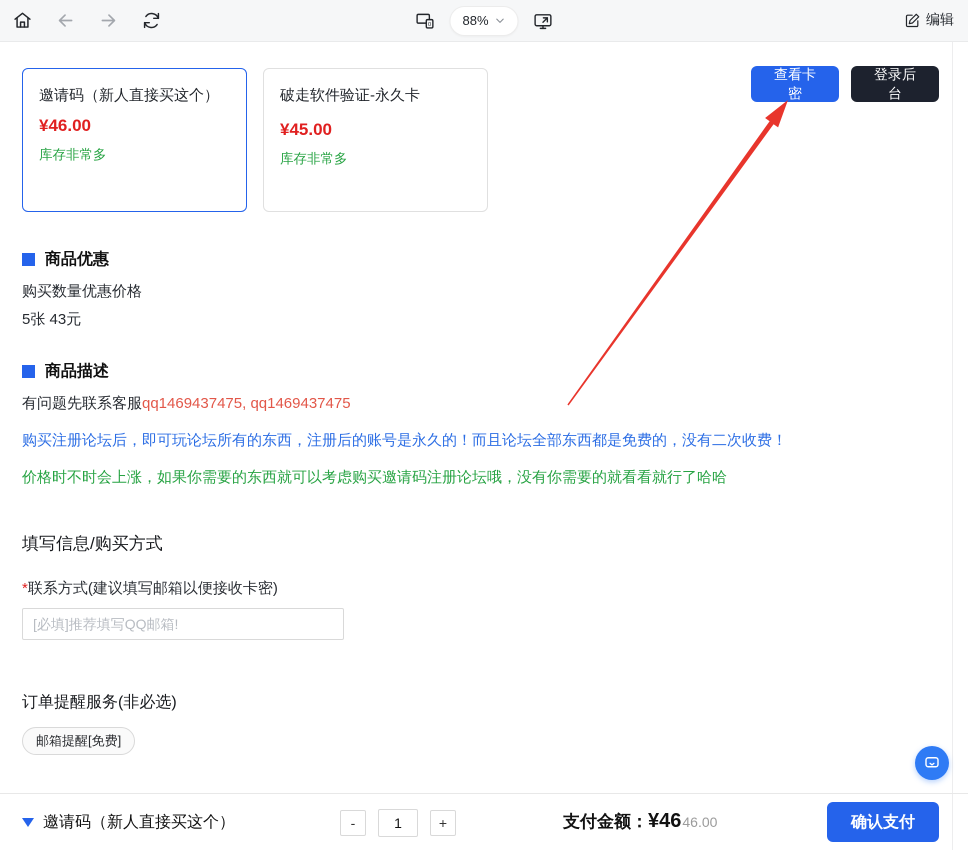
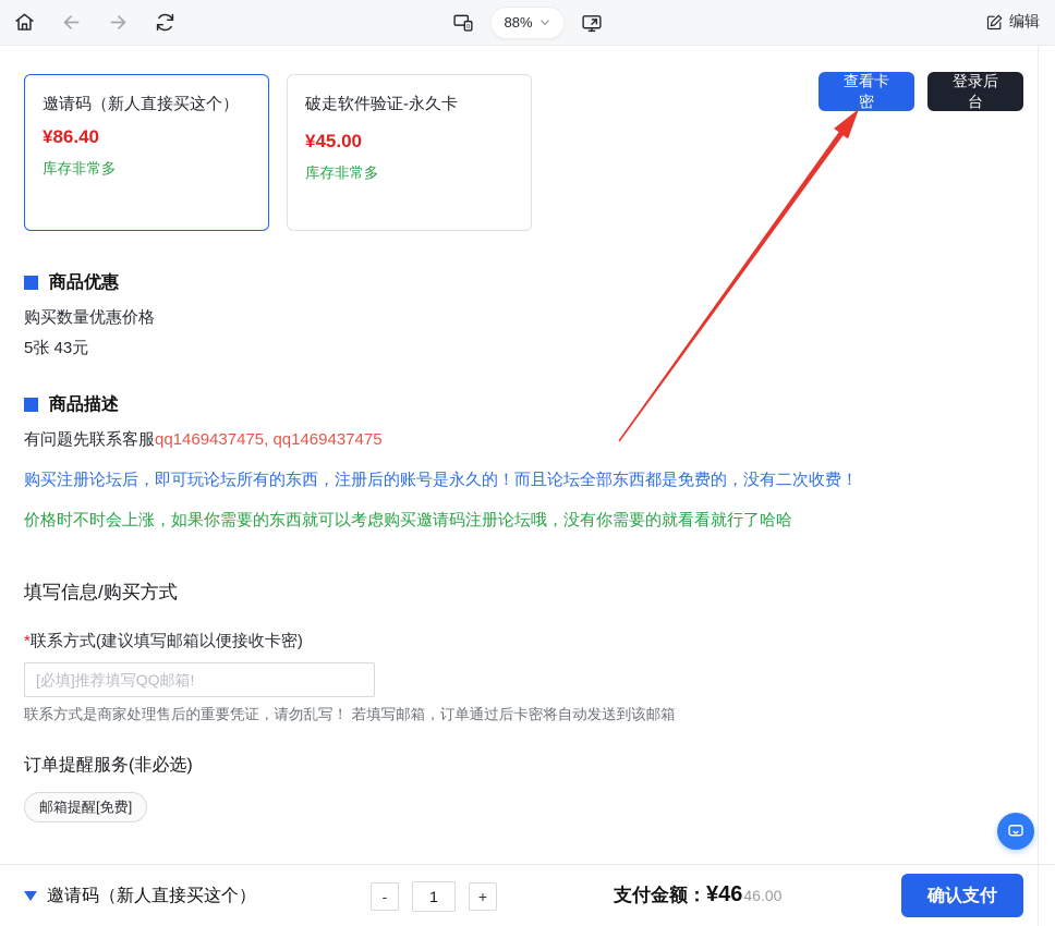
  88%
  编辑
  邀请码（新人直接买这个）
- ¥46.00
+ ¥86.40
  库存非常多
  破走软件验证-永久卡
  ¥45.00
  库存非常多
  查看卡密
  登录后台
  商品优惠
  购买数量优惠价格
  5张 43元
  商品描述
  有问题先联系客服qq1469437475, qq1469437475
  购买注册论坛后，即可玩论坛所有的东西，注册后的账号是永久的！而且论坛全部东西都是免费的，没有二次收费！
  价格时不时会上涨，如果你需要的东西就可以考虑购买邀请码注册论坛哦，没有你需要的就看看就行了哈哈
  填写信息/购买方式
  *联系方式(建议填写邮箱以便接收卡密)
  [必填]推荐填写QQ邮箱!
+ 联系方式是商家处理售后的重要凭证，请勿乱写！ 若填写邮箱，订单通过后卡密将自动发送到该邮箱
  订单提醒服务(非必选)
  邮箱提醒[免费]
  邀请码（新人直接买这个）
  -
  1
  +
  支付金额：
  ¥46
  46.00
  确认支付
